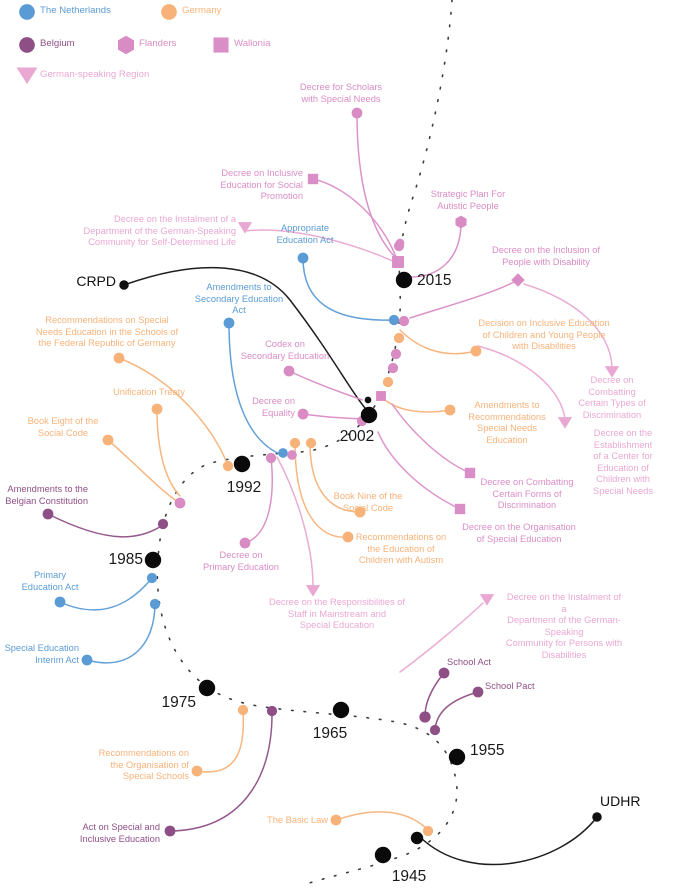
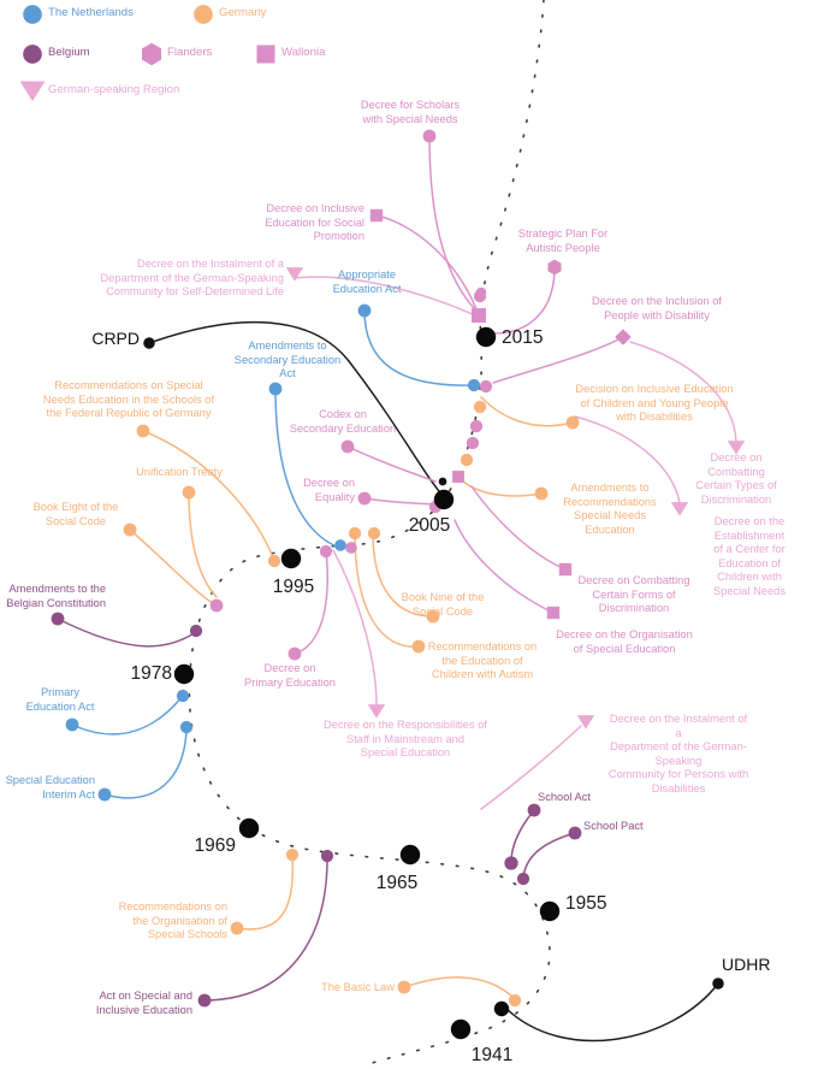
  The Netherlands
  Germany
  Belgium
  Flanders
  Wallonia
  German-speaking Region
  Decree for Scholars
  with Special Needs
  Decree on Inclusive
  Education for Social
  Promotion
  Strategic Plan For
  Autistic People
  Decree on the Inclusion of
  People with Disability
  Appropriate
  Education Act
  Decree on the Instalment of a
  Department of the German-Speaking
  Community for Self-Determined Life
  CRPD
  Amendments to
  Secondary Education
  Act
  Decision on Inclusive Education
  of Children and Young People
  with Disabilities
  Decree on Combatting
  Certain Types of
  Discrimination
  Codex on
  Secondary Education
  Decree on
  Equality
  Amendments to
  Recommendations
  Special Needs
  Education
  Decree on the Establishment
  of a Center for Education of
  Children with Special Needs
  Decree on Combatting
  Certain Forms of
  Discrimination
  Decree on the Organisation
  of Special Education
  Book Nine of the
  Social Code
  Recommendations on
  the Education of
  Children with Autism
  Decree on the Responsibilities of
  Staff in Mainstream and
  Special Education
  Decree on
  Primary Education
  Recommendations on Special
  Needs Education in the Schools of
  the Federal Republic of Germany
  Unification Treaty
  Book Eight of the
  Social Code
  Amendments to the
  Belgian Constitution
  Primary
  Education Act
  Special Education
  Interim Act
  Recommendations on
  the Organisation of
  Special Schools
  Act on Special and
  Inclusive Education
  The Basic Law
  School Act
  School Pact
  UDHR
  Decree on the Instalment of a
  Department of the German-Speaking
  Community for Persons with
  Disabilities
  2015
- 2002
+ 2005
- 1992
+ 1995
- 1985
+ 1978
- 1975
+ 1969
  1965
  1955
- 1945
+ 1941
